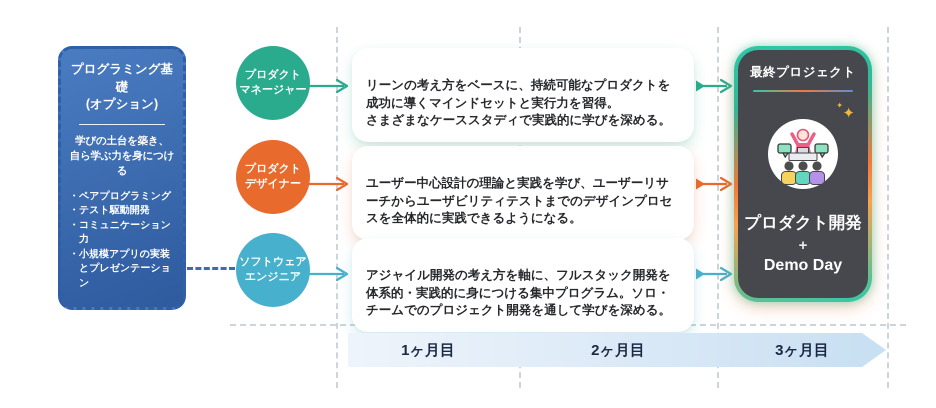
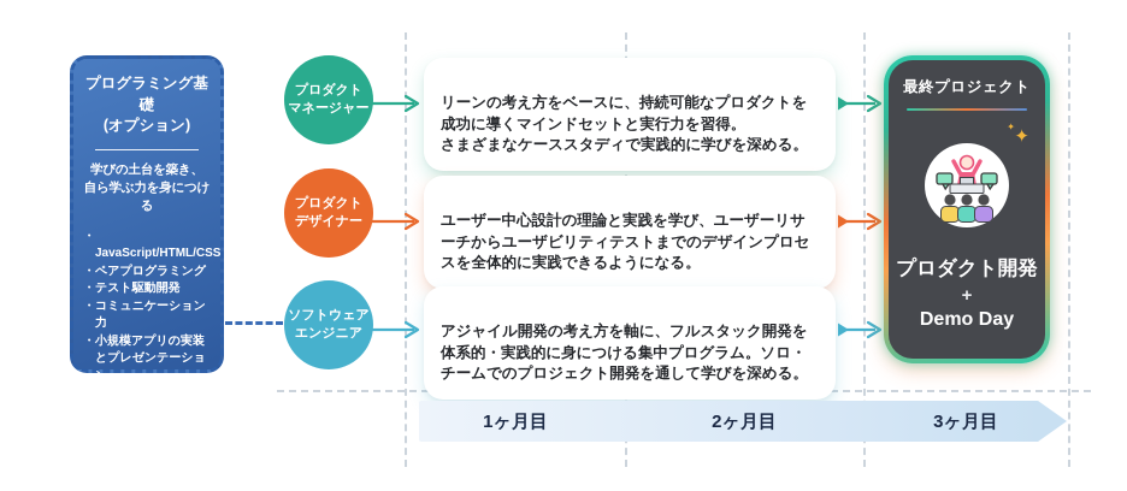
  プログラミング基礎
  (オプション)
  学びの土台を築き、
  自ら学ぶ力を身につける
+ JavaScript/HTML/CSS
  ペアプログラミング
  テスト駆動開発
  コミュニケーション力
  小規模アプリの実装とプレゼンテーション
  プロダクト
  マネージャー
  プロダクト
  デザイナー
  ソフトウェア
  エンジニア
  リーンの考え方をベースに、持続可能なプロダクトを成功に導くマインドセットと実行力を習得。
  さまざまなケーススタディで実践的に学びを深める。
  ユーザー中心設計の理論と実践を学び、ユーザーリサーチからユーザビリティテストまでのデザインプロセスを全体的に実践できるようになる。
  アジャイル開発の考え方を軸に、フルスタック開発を体系的・実践的に身につける集中プログラム。ソロ・チームでのプロジェクト開発を通して学びを深める。
  最終プロジェクト
  ✦
  ✦
  プロダクト開発
  +
  Demo Day
  1ヶ月目
  2ヶ月目
  3ヶ月目
